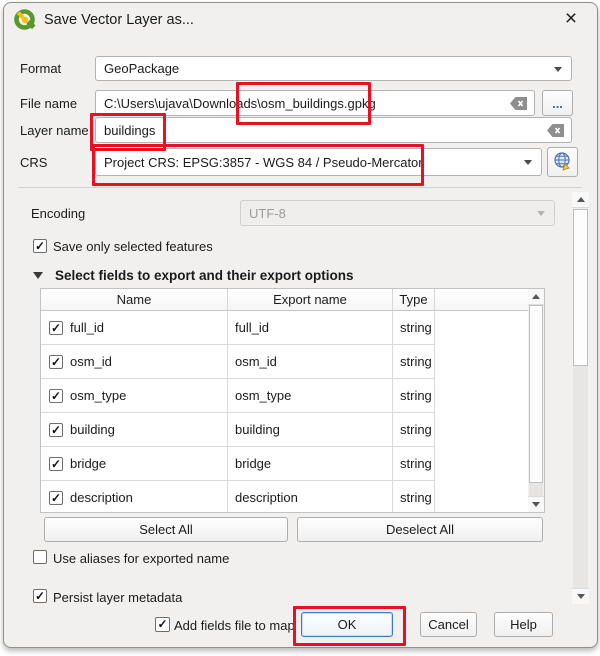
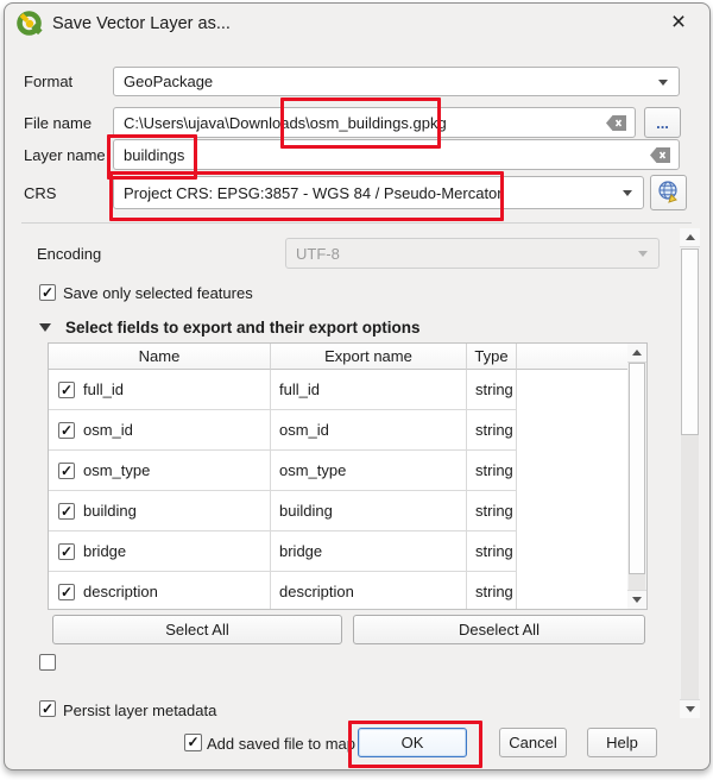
  Save Vector Layer as...
  ×
  Format
  GeoPackage
  File name
  C:\Users\ujava\Downloads\osm_buildings.gpkg
  ...
  Layer name
  buildings
  CRS
  Project CRS: EPSG:3857 - WGS 84 / Pseudo-Mercator
  Encoding
  UTF-8
  ✓
  Save only selected features
  Select fields to export and their export options
  Name
  Export name
  Type
  ✓
  full_id
  full_id
  string
  ✓
  osm_id
  osm_id
  string
  ✓
  osm_type
  osm_type
  string
  ✓
  building
  building
  string
  ✓
  bridge
  bridge
  string
  ✓
  description
  description
  string
  Select All
  Deselect All
  ✓
- Use aliases for exported name
  ✓
  Persist layer metadata
  ✓
- Add fields file to map
+ Add saved file to map
  OK
  Cancel
  Help
